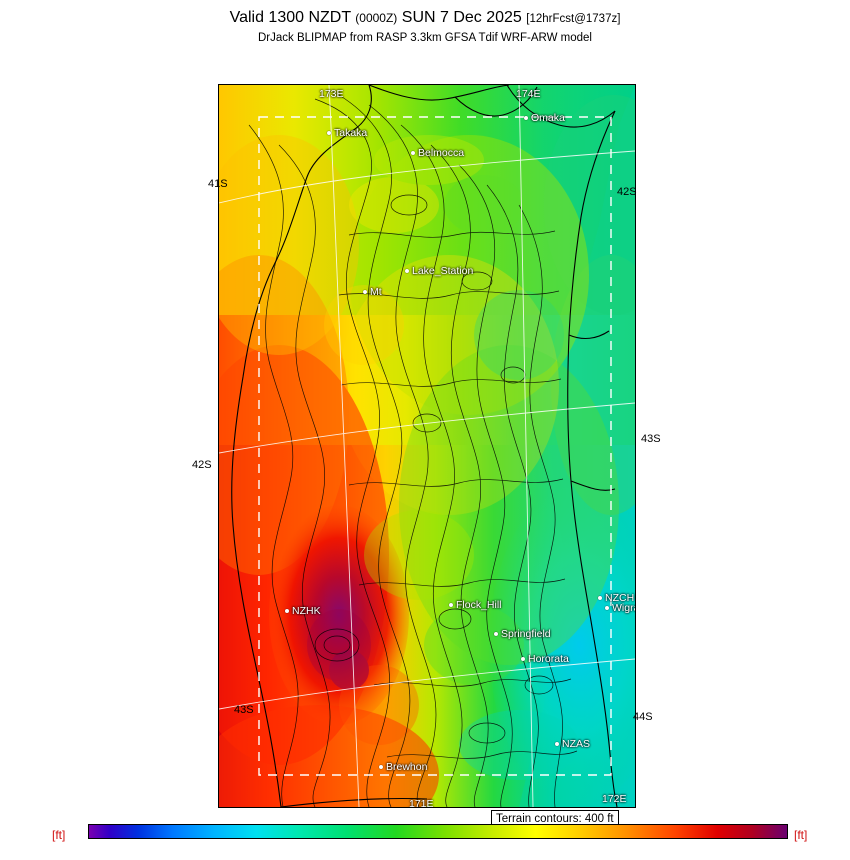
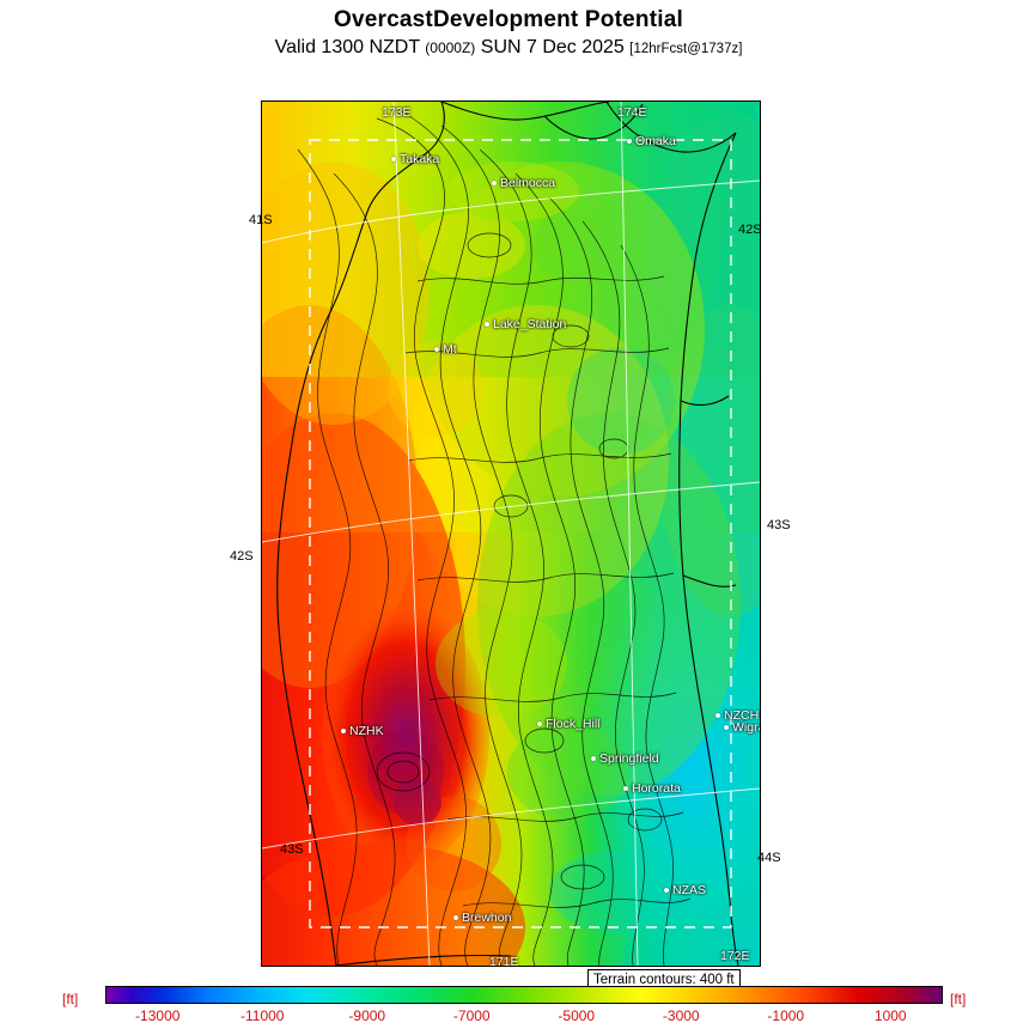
+ OvercastDevelopment Potential
  Valid 1300 NZDT (0000Z) SUN 7 Dec 2025 [12hrFcst@1737z]
- DrJack BLIPMAP from RASP 3.3km GFSA Tdif WRF-ARW model
  173E
  174E
  172E
  171E
  Omaka
  Takaka
  Belmocca
  Lake_Station
  Mt
  NZHK
  Flock_Hill
  NZCH
  Springfield
  Hororata
  NZAS
  Brewhon
  41S
  42S
  43S
  42S
  43S
  44S
  Terrain contours: 400 ft
  [ft]
  [ft]
+ -13000
+ -11000
+ -9000
+ -7000
+ -5000
+ -3000
+ -1000
+ 1000
